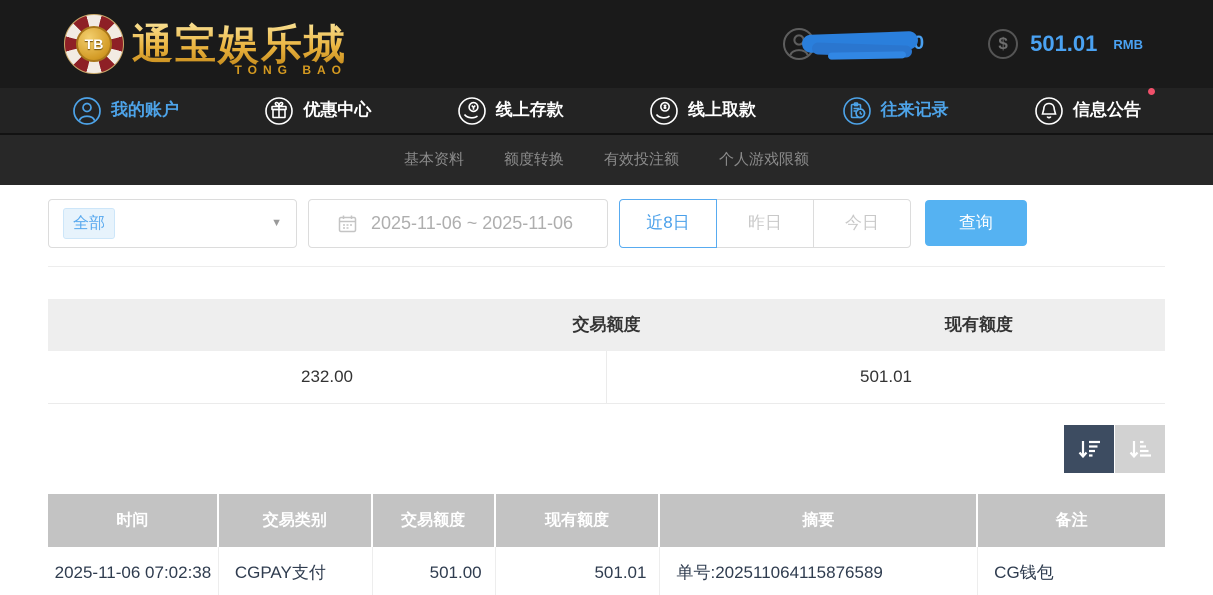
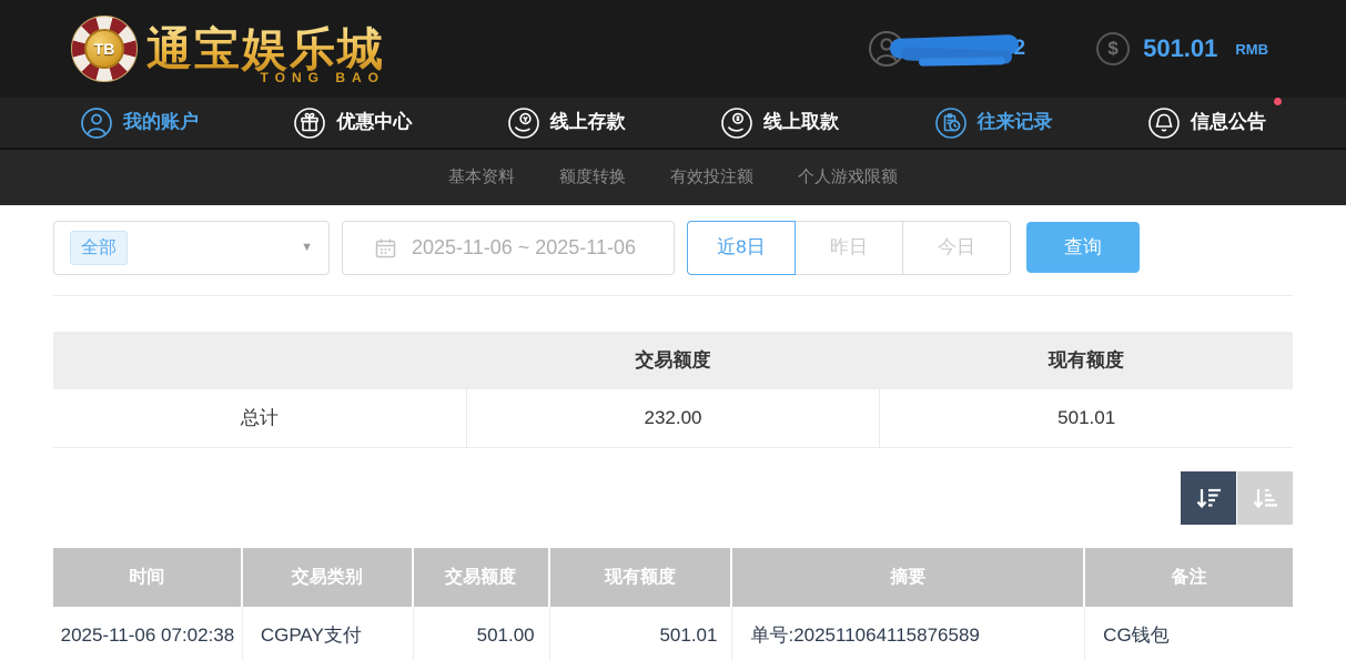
  TB
  通宝娱乐城
  TONG BAO
- 0
+ 2
  $
  501.01
  RMB
  我的账户
  优惠中心
  线上存款
  线上取款
  往来记录
  信息公告
  基本资料
  额度转换
  有效投注额
  个人游戏限额
  全部
  ▼
  2025-11-06 ~ 2025-11-06
  近8日
  昨日
  今日
  查询
  交易额度
  现有额度
+ 总计
  232.00
  501.01
  时间
  交易类别
  交易额度
  现有额度
  摘要
  备注
  2025-11-06 07:02:38
  CGPAY支付
  501.00
  501.01
  单号:202511064115876589
  CG钱包
